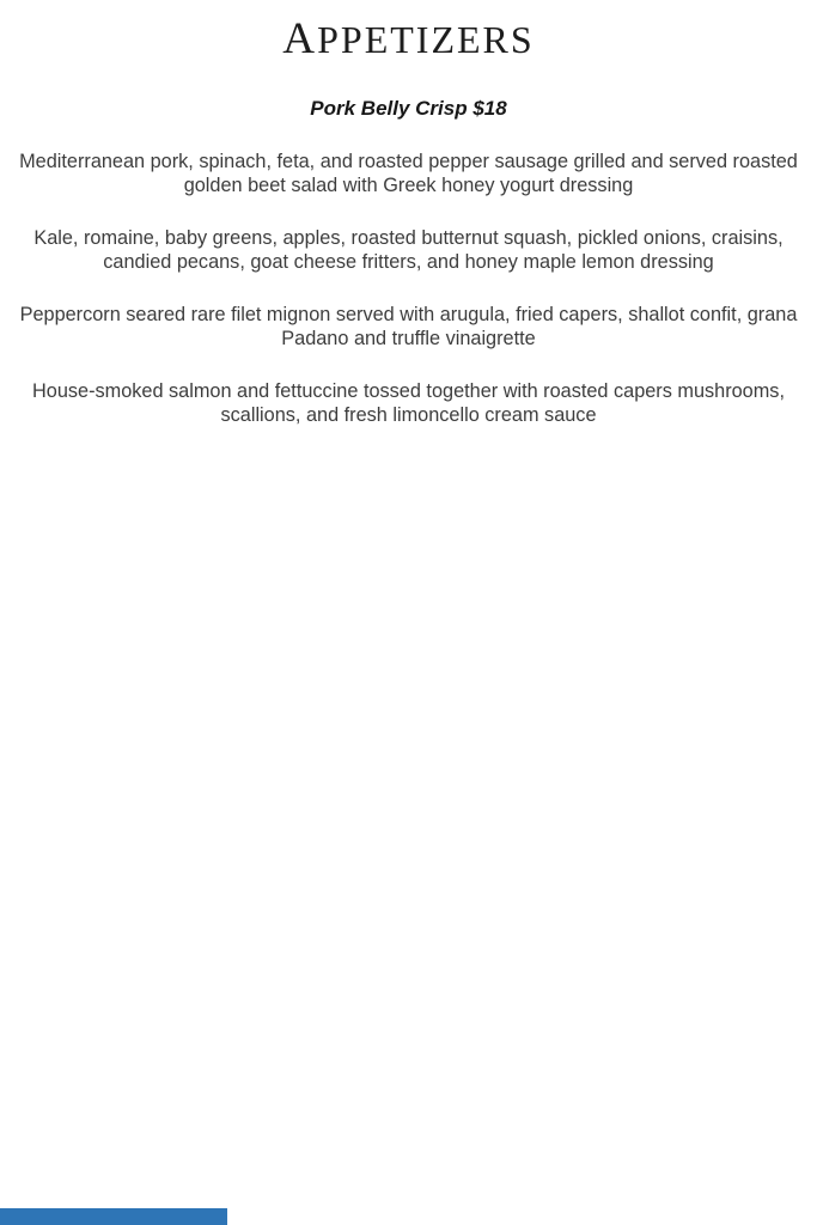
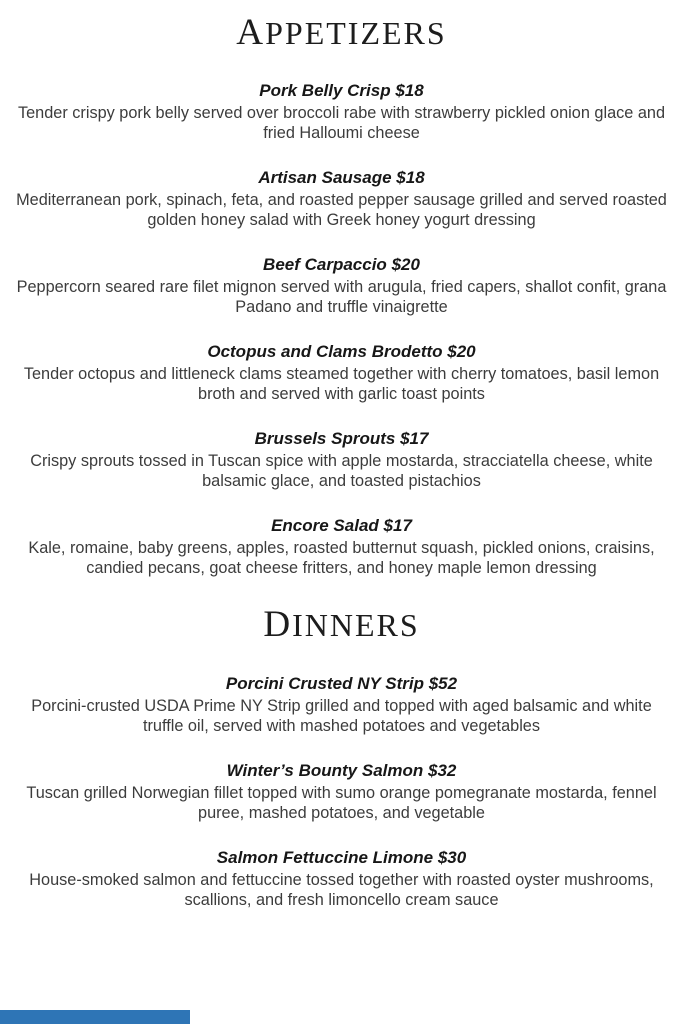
  APPETIZERS
  Pork Belly Crisp $18
+ Tender crispy pork belly served over broccoli rabe with strawberry pickled onion glace and fried Halloumi cheese
+ Artisan Sausage $18
- Mediterranean pork, spinach, feta, and roasted pepper sausage grilled and served roasted golden beet salad with Greek honey yogurt dressing
+ Mediterranean pork, spinach, feta, and roasted pepper sausage grilled and served roasted golden honey salad with Greek honey yogurt dressing
+ Beef Carpaccio $20
- Kale, romaine, baby greens, apples, roasted butternut squash, pickled onions, craisins, candied pecans, goat cheese fritters, and honey maple lemon dressing
+ Peppercorn seared rare filet mignon served with arugula, fried capers, shallot confit, grana Padano and truffle vinaigrette
+ Octopus and Clams Brodetto $20
+ Tender octopus and littleneck clams steamed together with cherry tomatoes, basil lemon broth and served with garlic toast points
+ Brussels Sprouts $17
+ Crispy sprouts tossed in Tuscan spice with apple mostarda, stracciatella cheese, white balsamic glace, and toasted pistachios
+ Encore Salad $17
- Peppercorn seared rare filet mignon served with arugula, fried capers, shallot confit, grana Padano and truffle vinaigrette
+ Kale, romaine, baby greens, apples, roasted butternut squash, pickled onions, craisins, candied pecans, goat cheese fritters, and honey maple lemon dressing
+ DINNERS
+ Porcini Crusted NY Strip $52
+ Porcini-crusted USDA Prime NY Strip grilled and topped with aged balsamic and white truffle oil, served with mashed potatoes and vegetables
+ Winter’s Bounty Salmon $32
+ Tuscan grilled Norwegian fillet topped with sumo orange pomegranate mostarda, fennel puree, mashed potatoes, and vegetable
+ Salmon Fettuccine Limone $30
- House-smoked salmon and fettuccine tossed together with roasted capers mushrooms, scallions, and fresh limoncello cream sauce
+ House-smoked salmon and fettuccine tossed together with roasted oyster mushrooms, scallions, and fresh limoncello cream sauce
